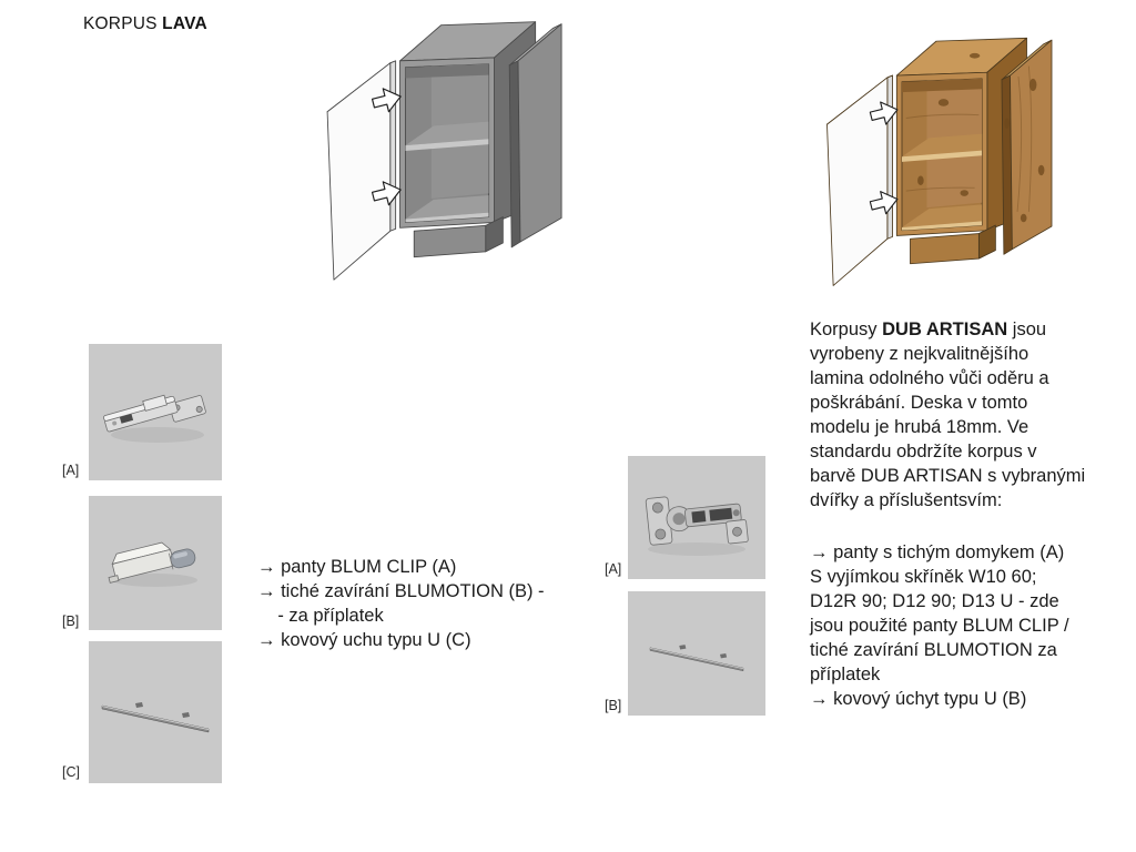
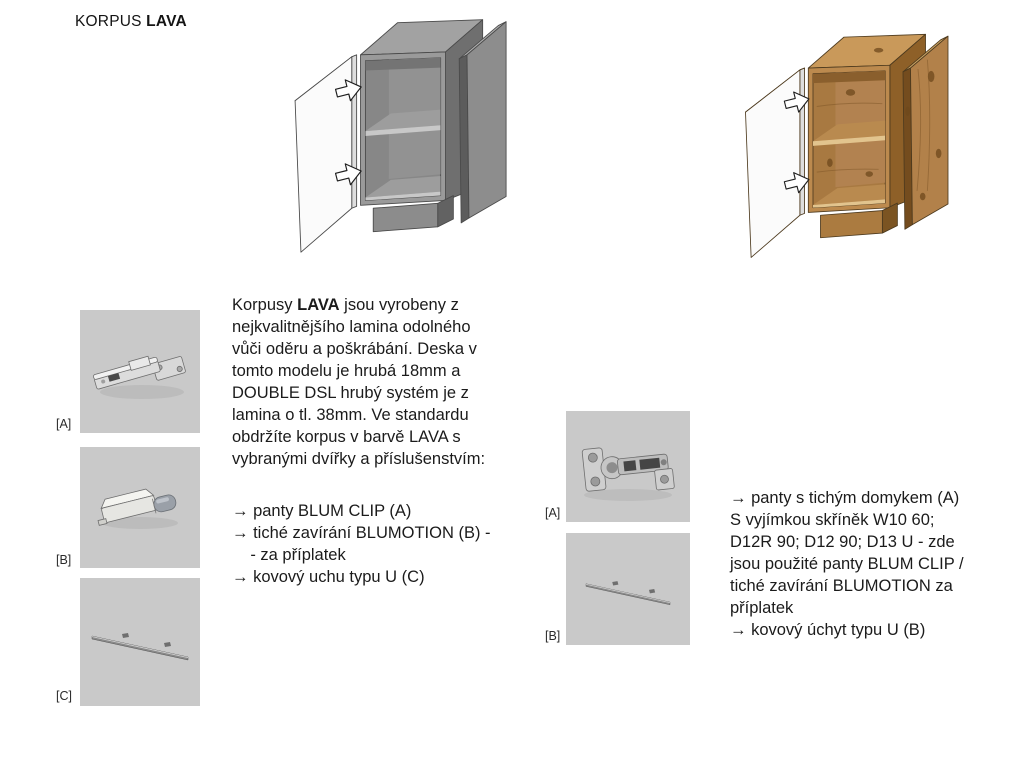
  KORPUS LAVA
  [A]
  [B]
  [C]
+ Korpusy LAVA jsou vyrobeny z
+ nejkvalitnějšího lamina odolného
+ vůči oděru a poškrábání. Deska v
+ tomto modelu je hrubá 18mm a
+ DOUBLE DSL hrubý systém je z
+ lamina o tl. 38mm. Ve standardu
+ obdržíte korpus v barvě LAVA s
+ vybranými dvířky a příslušenstvím:
  → panty BLUM CLIP (A)
  → tiché zavírání BLUMOTION (B) -
  - za příplatek
  → kovový uchu typu U (C)
  [A]
  [B]
- Korpusy DUB ARTISAN jsou
- vyrobeny z nejkvalitnějšího
- lamina odolného vůči oděru a
- poškrábání. Deska v tomto
- modelu je hrubá 18mm. Ve
- standardu obdržíte korpus v
- barvě DUB ARTISAN s vybranými
- dvířky a příslušentsvím:
  → panty s tichým domykem (A)
  S vyjímkou skříněk W10 60;
  D12R 90; D12 90; D13 U - zde
  jsou použité panty BLUM CLIP /
  tiché zavírání BLUMOTION za
  příplatek
  → kovový úchyt typu U (B)
